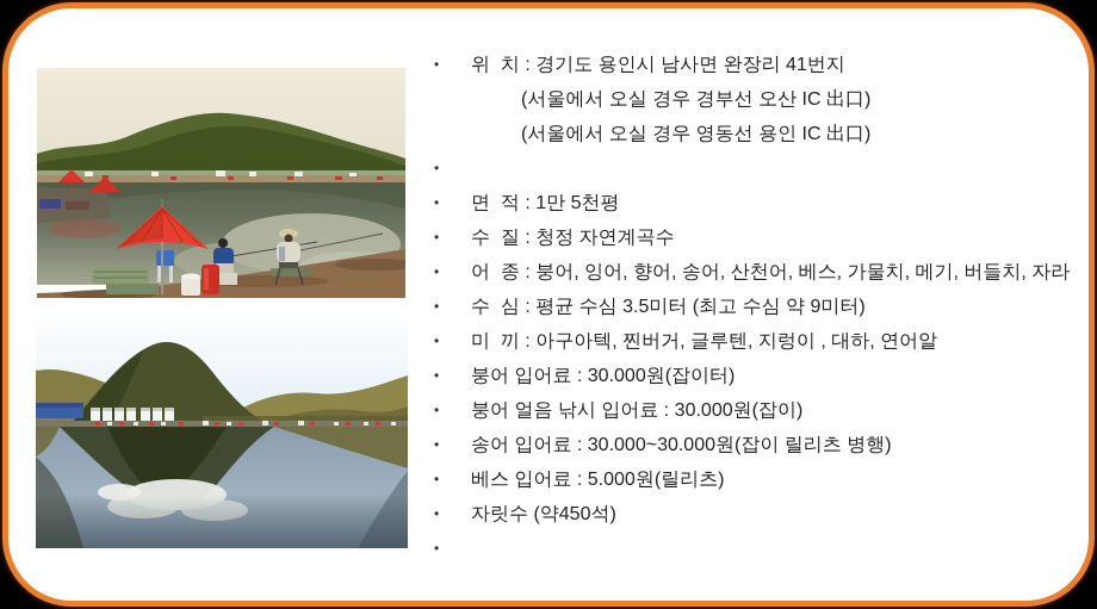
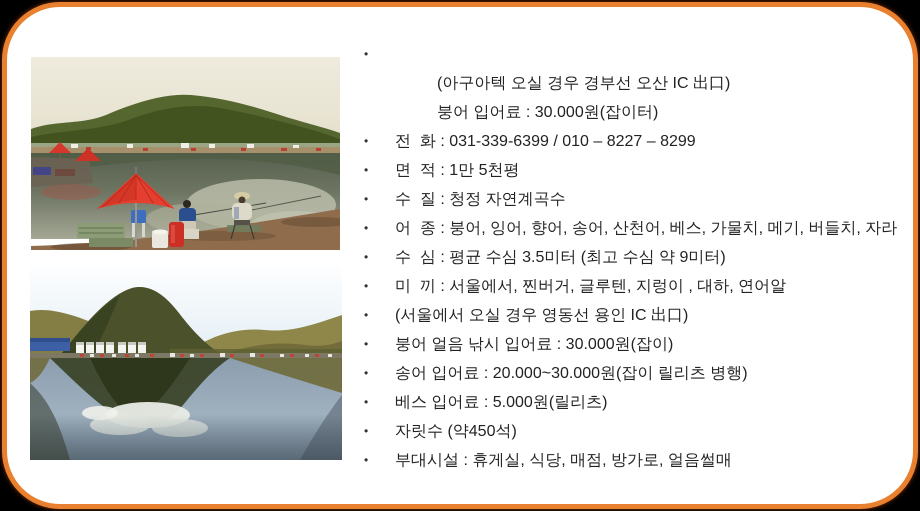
  •
- 위 치 : 경기도 용인시 남사면 완장리 41번지
- (서울에서 오실 경우 경부선 오산 IC 出口)
+ (아구아텍 오실 경우 경부선 오산 IC 出口)
- (서울에서 오실 경우 영동선 용인 IC 出口)
+ 붕어 입어료 : 30.000원(잡이터)
  •
+ 전 화 : 031-339-6399 / 010 – 8227 – 8299
  •
  면 적 : 1만 5천평
  •
  수 질 : 청정 자연계곡수
  •
  어 종 : 붕어, 잉어, 향어, 송어, 산천어, 베스, 가물치, 메기, 버들치, 자라
  •
  수 심 : 평균 수심 3.5미터 (최고 수심 약 9미터)
  •
- 미 끼 : 아구아텍, 찐버거, 글루텐, 지렁이 , 대하, 연어알
+ 미 끼 : 서울에서, 찐버거, 글루텐, 지렁이 , 대하, 연어알
  •
- 붕어 입어료 : 30.000원(잡이터)
+ (서울에서 오실 경우 영동선 용인 IC 出口)
  •
  붕어 얼음 낚시 입어료 : 30.000원(잡이)
  •
- 송어 입어료 : 30.000~30.000원(잡이 릴리츠 병행)
+ 송어 입어료 : 20.000~30.000원(잡이 릴리츠 병행)
  •
  베스 입어료 : 5.000원(릴리츠)
  •
  자릿수 (약450석)
  •
+ 부대시설 : 휴게실, 식당, 매점, 방가로, 얼음썰매
